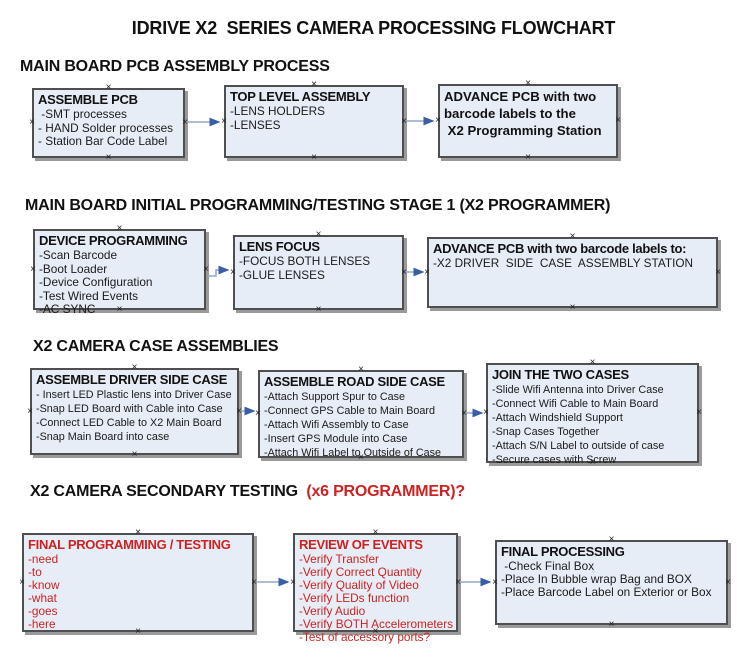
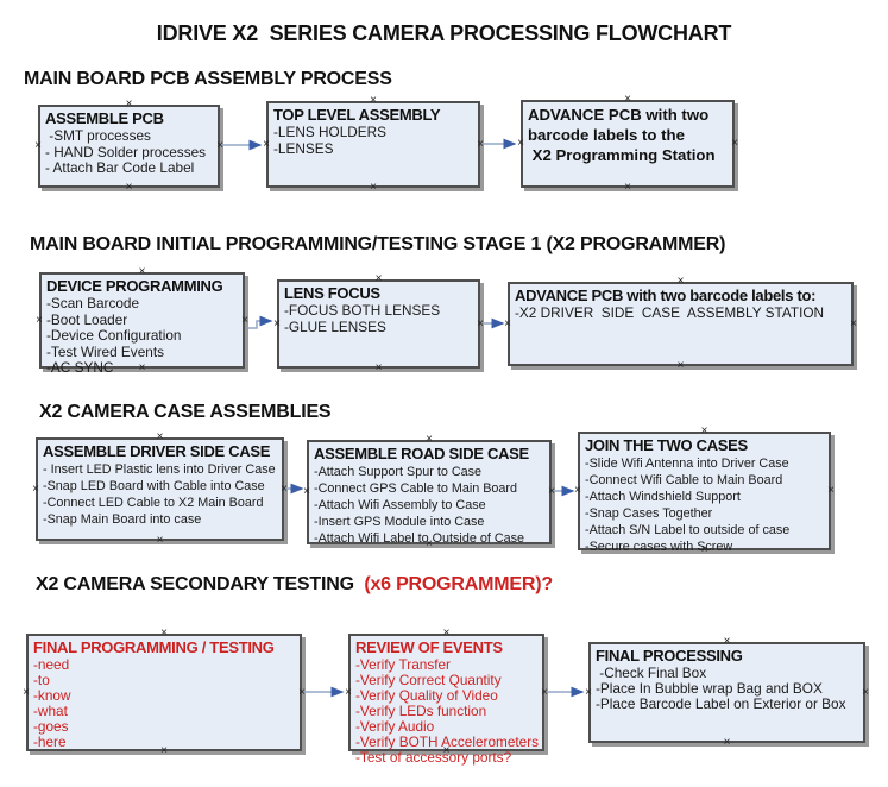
  IDRIVE X2 SERIES CAMERA PROCESSING FLOWCHART
  MAIN BOARD PCB ASSEMBLY PROCESS
  MAIN BOARD INITIAL PROGRAMMING/TESTING STAGE 1 (X2 PROGRAMMER)
  X2 CAMERA CASE ASSEMBLIES
  X2 CAMERA SECONDARY TESTING (x6 PROGRAMMER)?
  ASSEMBLE PCB
  -SMT processes
  - HAND Solder processes
- - Station Bar Code Label
+ - Attach Bar Code Label
  ×
  ×
  ×
  ×
  TOP LEVEL ASSEMBLY
  -LENS HOLDERS
  -LENSES
  ×
  ×
  ×
  ×
  ADVANCE PCB with two
  barcode labels to the
  X2 Programming Station
  ×
  ×
  ×
  ×
  DEVICE PROGRAMMING
  -Scan Barcode
  -Boot Loader
  -Device Configuration
  -Test Wired Events
  -AC SYNC
  ×
  ×
  ×
  ×
  LENS FOCUS
  -FOCUS BOTH LENSES
  -GLUE LENSES
  ×
  ×
  ×
  ×
  ADVANCE PCB with two barcode labels to:
  -X2 DRIVER SIDE CASE ASSEMBLY STATION
  ×
  ×
  ×
  ×
  ASSEMBLE DRIVER SIDE CASE
  - Insert LED Plastic lens into Driver Case
  -Snap LED Board with Cable into Case
  -Connect LED Cable to X2 Main Board
  -Snap Main Board into case
  ×
  ×
  ×
  ×
  ASSEMBLE ROAD SIDE CASE
  -Attach Support Spur to Case
  -Connect GPS Cable to Main Board
  -Attach Wifi Assembly to Case
  -Insert GPS Module into Case
  -Attach Wifi Label to Outside of Case
  ×
  ×
  ×
  ×
  JOIN THE TWO CASES
  -Slide Wifi Antenna into Driver Case
  -Connect Wifi Cable to Main Board
  -Attach Windshield Support
  -Snap Cases Together
  -Attach S/N Label to outside of case
  -Secure cases with Screw
  ×
  ×
  ×
  ×
  FINAL PROGRAMMING / TESTING
  -need
  -to
  -know
  -what
  -goes
  -here
  ×
  ×
  ×
  ×
  REVIEW OF EVENTS
  -Verify Transfer
  -Verify Correct Quantity
  -Verify Quality of Video
  -Verify LEDs function
  -Verify Audio
  -Verify BOTH Accelerometers
  -Test of accessory ports?
  ×
  ×
  ×
  ×
  FINAL PROCESSING
  -Check Final Box
  -Place In Bubble wrap Bag and BOX
  -Place Barcode Label on Exterior or Box
  ×
  ×
  ×
  ×
